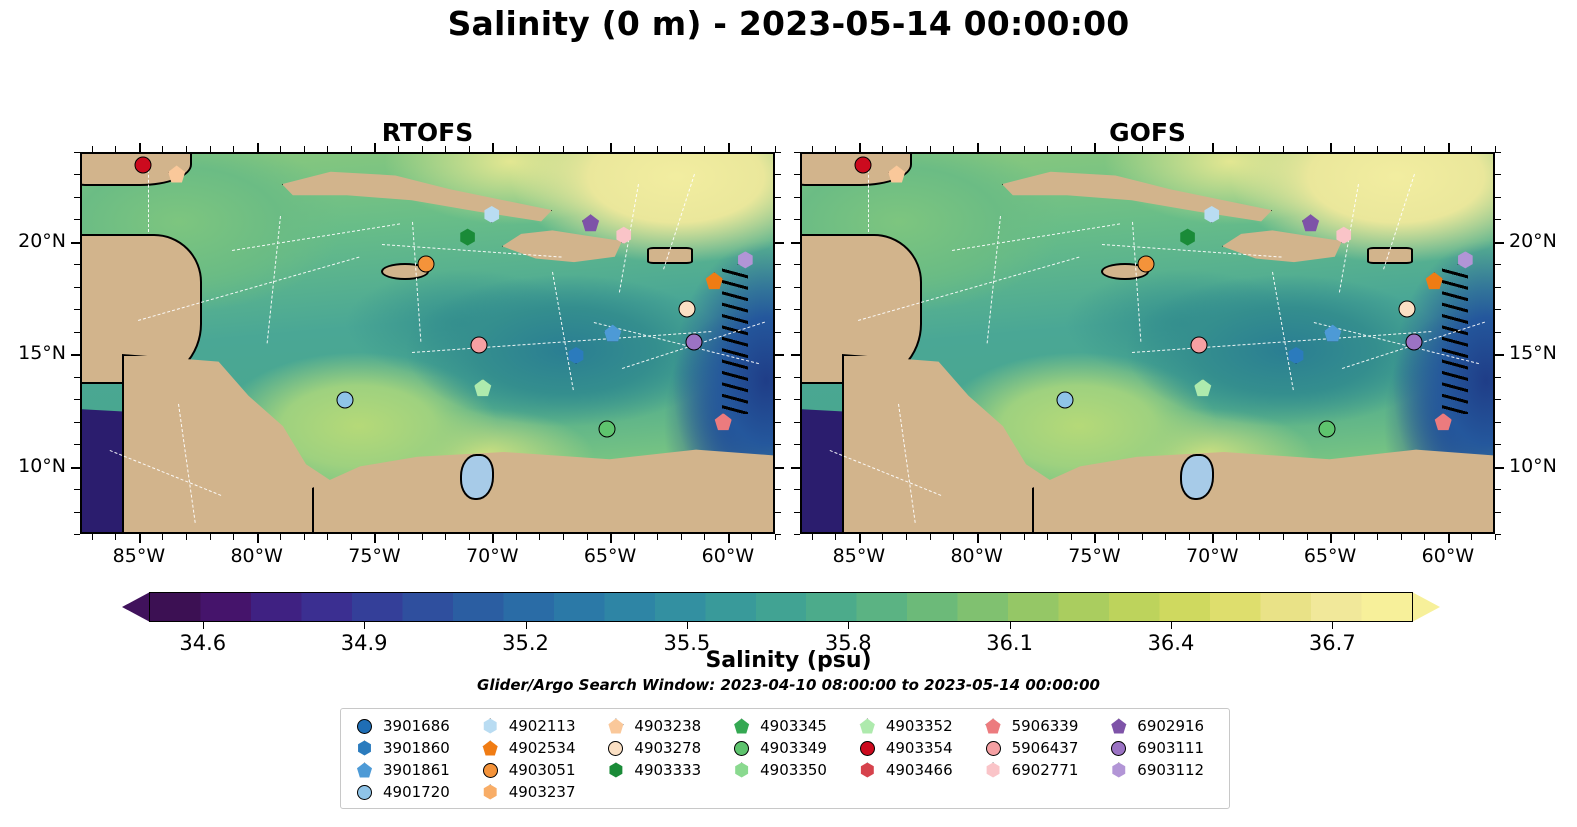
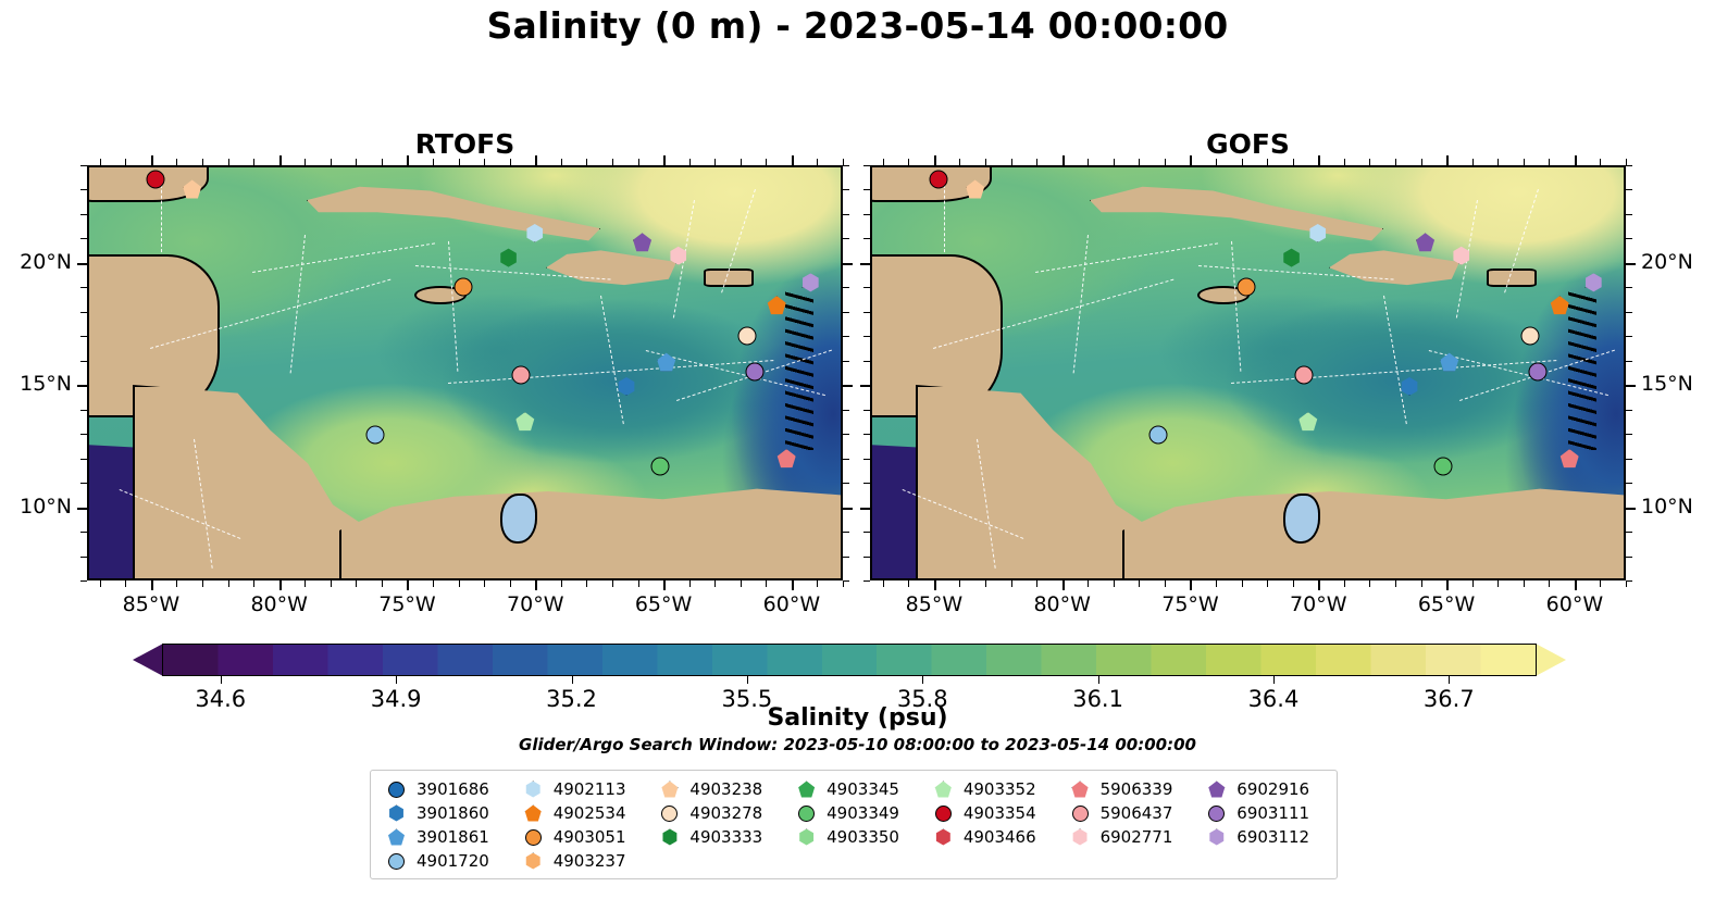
  Salinity (0 m) - 2023-05-14 00:00:00
  RTOFS
  GOFS
  85°W
  80°W
  75°W
  70°W
  65°W
  60°W
  20°N
  15°N
  10°N
  85°W
  80°W
  75°W
  70°W
  65°W
  60°W
  20°N
  15°N
  10°N
  34.6
  34.9
  35.2
  35.5
  35.8
  36.1
  36.4
  36.7
  Salinity (psu)
- Glider/Argo Search Window: 2023-04-10 08:00:00 to 2023-05-14 00:00:00
+ Glider/Argo Search Window: 2023-05-10 08:00:00 to 2023-05-14 00:00:00
  3901686
  3901860
  3901861
  4901720
  4902113
  4902534
  4903051
  4903237
  4903238
  4903278
  4903333
  4903345
  4903349
  4903350
  4903352
  4903354
  4903466
  5906339
  5906437
  6902771
  6902916
  6903111
  6903112
